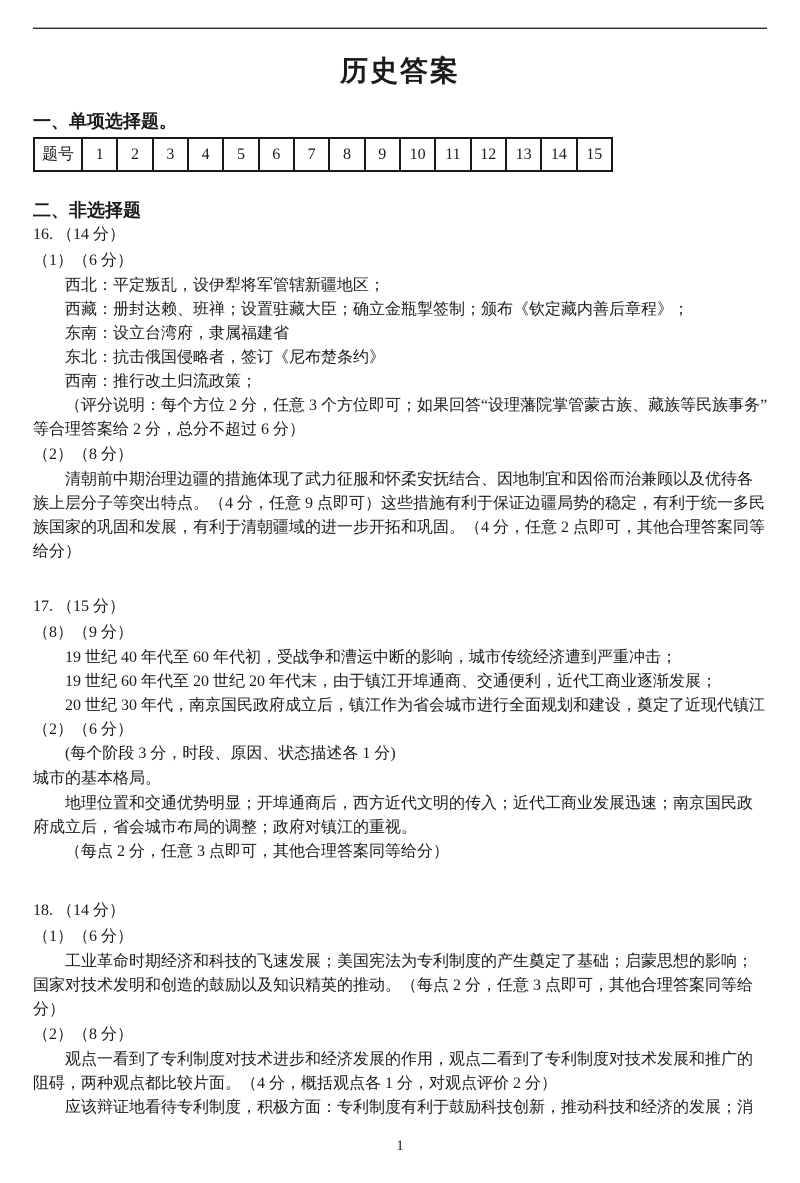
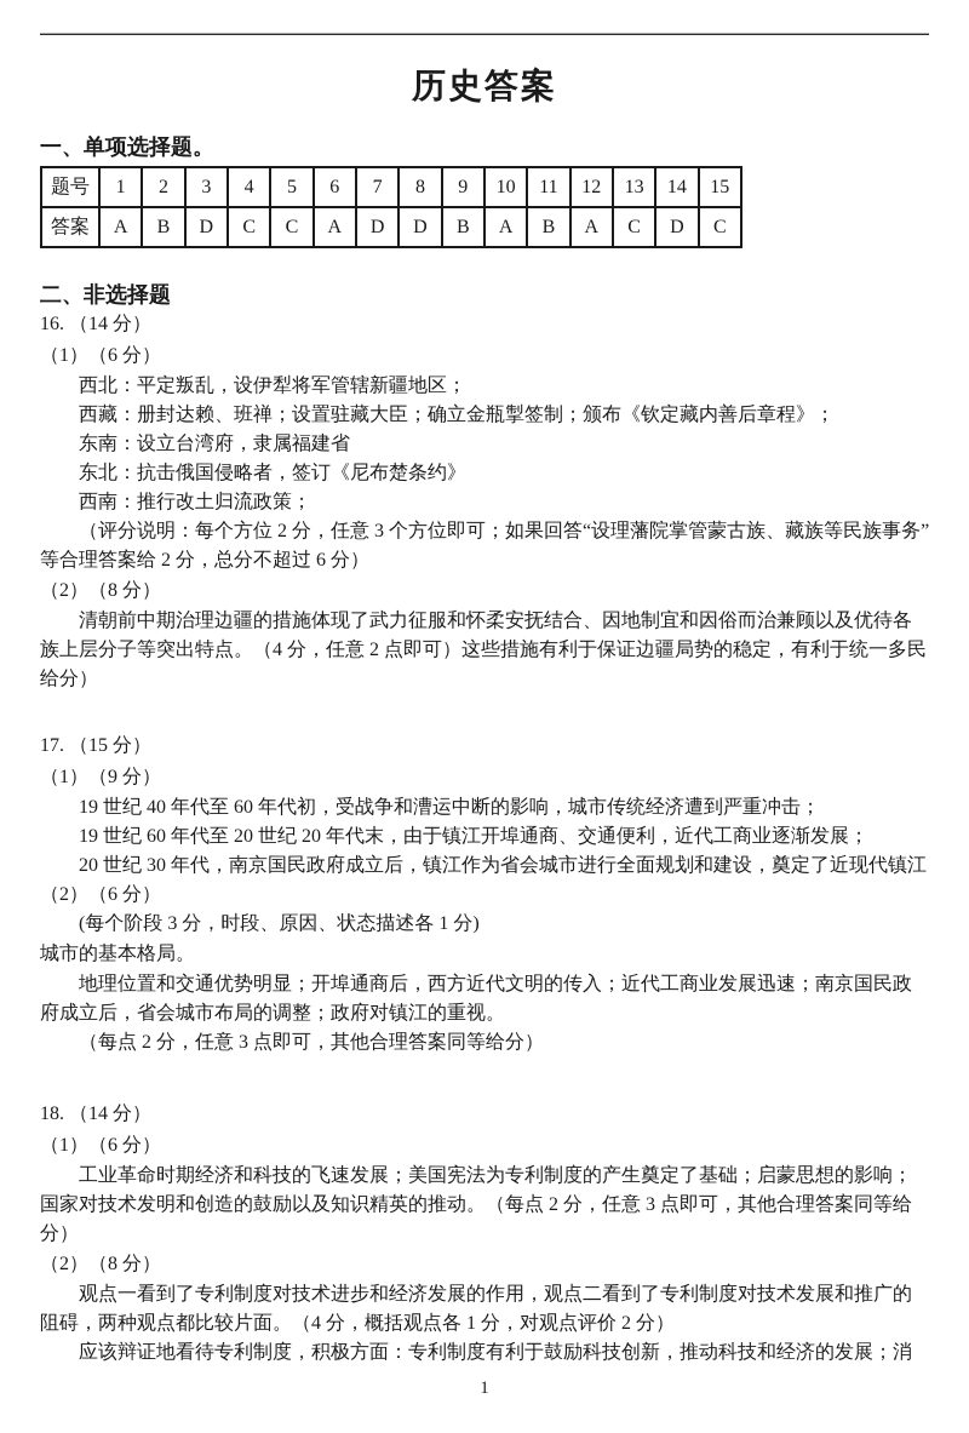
  历史答案
  一、单项选择题。
  题号	1	2	3	4	5	6	7	8	9	10	11	12	13	14	15
+ 答案	A	B	D	C	C	A	D	D	B	A	B	A	C	D	C
  二、非选择题
  16. （14 分）
  （1）（6 分）
  西北：平定叛乱，设伊犁将军管辖新疆地区；
  西藏：册封达赖、班禅；设置驻藏大臣；确立金瓶掣签制；颁布《钦定藏内善后章程》；
  东南：设立台湾府，隶属福建省
  东北：抗击俄国侵略者，签订《尼布楚条约》
  西南：推行改土归流政策；
  （评分说明：每个方位 2 分，任意 3 个方位即可；如果回答“设理藩院掌管蒙古族、藏族等民族事务”
  等合理答案给 2 分，总分不超过 6 分）
  （2）（8 分）
  清朝前中期治理边疆的措施体现了武力征服和怀柔安抚结合、因地制宜和因俗而治兼顾以及优待各
- 族上层分子等突出特点。（4 分，任意 9 点即可）这些措施有利于保证边疆局势的稳定，有利于统一多民
+ 族上层分子等突出特点。（4 分，任意 2 点即可）这些措施有利于保证边疆局势的稳定，有利于统一多民
- 族国家的巩固和发展，有利于清朝疆域的进一步开拓和巩固。（4 分，任意 2 点即可，其他合理答案同等
  给分）
  17. （15 分）
- （8）（9 分）
+ （1）（9 分）
  19 世纪 40 年代至 60 年代初，受战争和漕运中断的影响，城市传统经济遭到严重冲击；
  19 世纪 60 年代至 20 世纪 20 年代末，由于镇江开埠通商、交通便利，近代工商业逐渐发展；
  20 世纪 30 年代，南京国民政府成立后，镇江作为省会城市进行全面规划和建设，奠定了近现代镇江
  （2）（6 分）
  (每个阶段 3 分，时段、原因、状态描述各 1 分)
  城市的基本格局。
  地理位置和交通优势明显；开埠通商后，西方近代文明的传入；近代工商业发展迅速；南京国民政
  府成立后，省会城市布局的调整；政府对镇江的重视。
  （每点 2 分，任意 3 点即可，其他合理答案同等给分）
  18. （14 分）
  （1）（6 分）
  工业革命时期经济和科技的飞速发展；美国宪法为专利制度的产生奠定了基础；启蒙思想的影响；
  国家对技术发明和创造的鼓励以及知识精英的推动。（每点 2 分，任意 3 点即可，其他合理答案同等给分）
  （2）（8 分）
  观点一看到了专利制度对技术进步和经济发展的作用，观点二看到了专利制度对技术发展和推广的
  阻碍，两种观点都比较片面。（4 分，概括观点各 1 分，对观点评价 2 分）
  应该辩证地看待专利制度，积极方面：专利制度有利于鼓励科技创新，推动科技和经济的发展；消
  1
